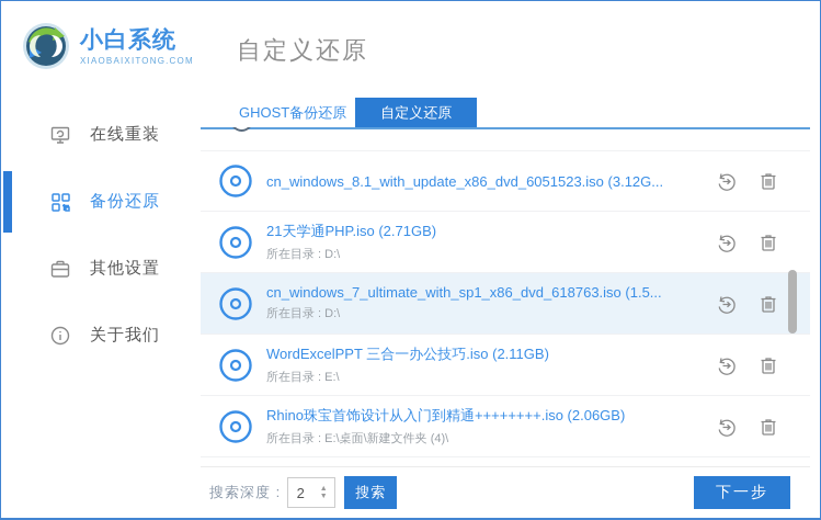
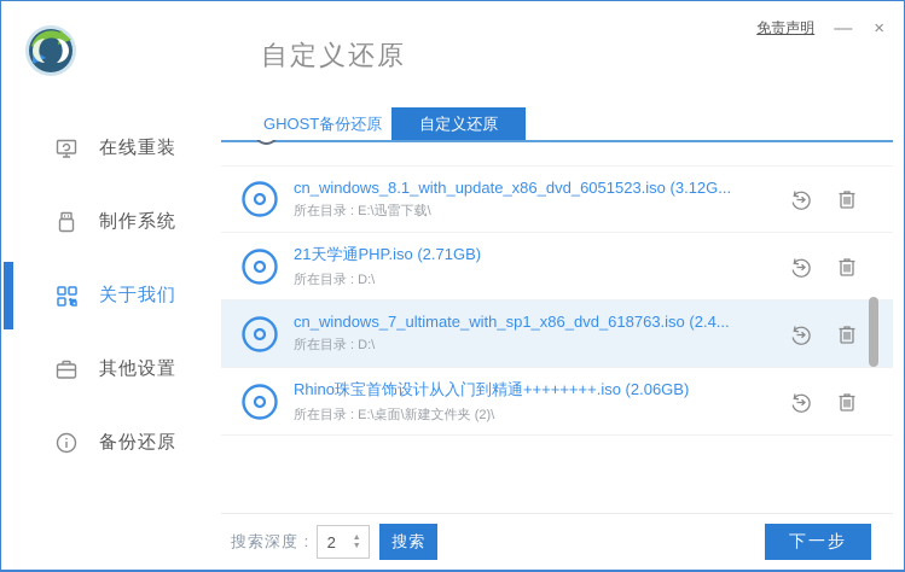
- 小白系统
- XIAOBAIXITONG.COM
  自定义还原
+ 免责声明
+ —
+ ×
  在线重装
+ 制作系统
- 备份还原
+ 关于我们
  其他设置
- 关于我们
+ 备份还原
  GHOST备份还原
  自定义还原
  cn_windows_8.1_with_update_x86_dvd_6051523.iso (3.12G...
+ 所在目录 : E:\迅雷下载\
  21天学通PHP.iso (2.71GB)
  所在目录 : D:\
- cn_windows_7_ultimate_with_sp1_x86_dvd_618763.iso (1.5...
+ cn_windows_7_ultimate_with_sp1_x86_dvd_618763.iso (2.4...
  所在目录 : D:\
- WordExcelPPT 三合一办公技巧.iso (2.11GB)
- 所在目录 : E:\
  Rhino珠宝首饰设计从入门到精通++++++++.iso (2.06GB)
- 所在目录 : E:\桌面\新建文件夹 (4)\
+ 所在目录 : E:\桌面\新建文件夹 (2)\
  搜索深度 :
  2
  搜索
  下一步
